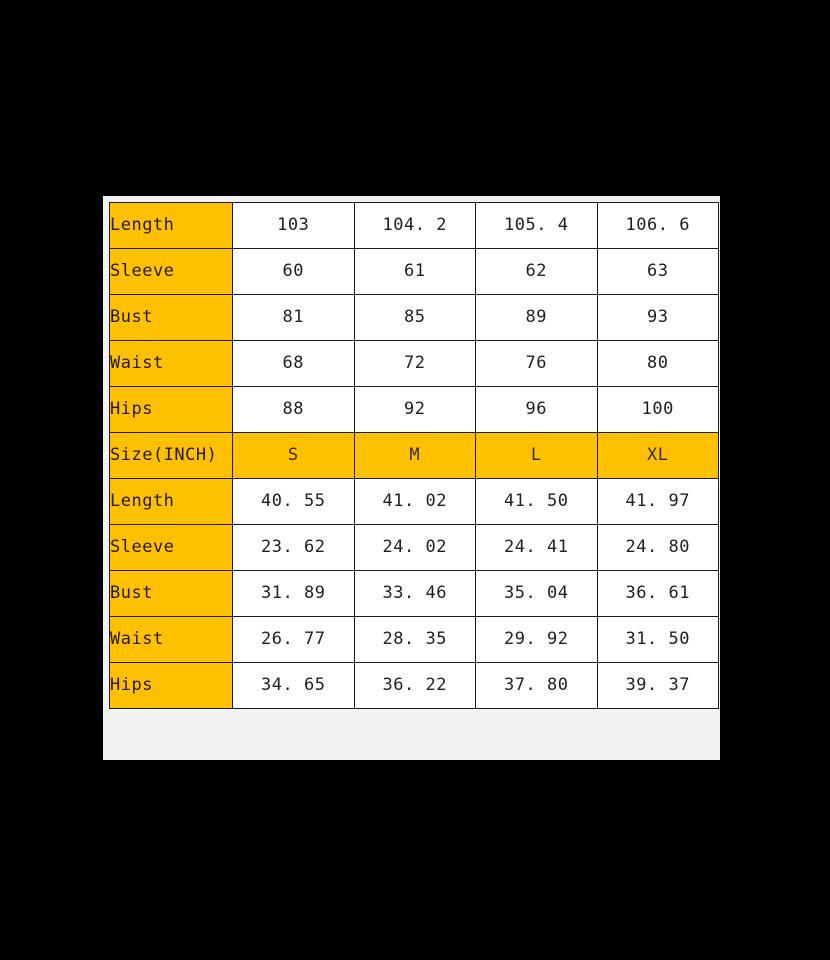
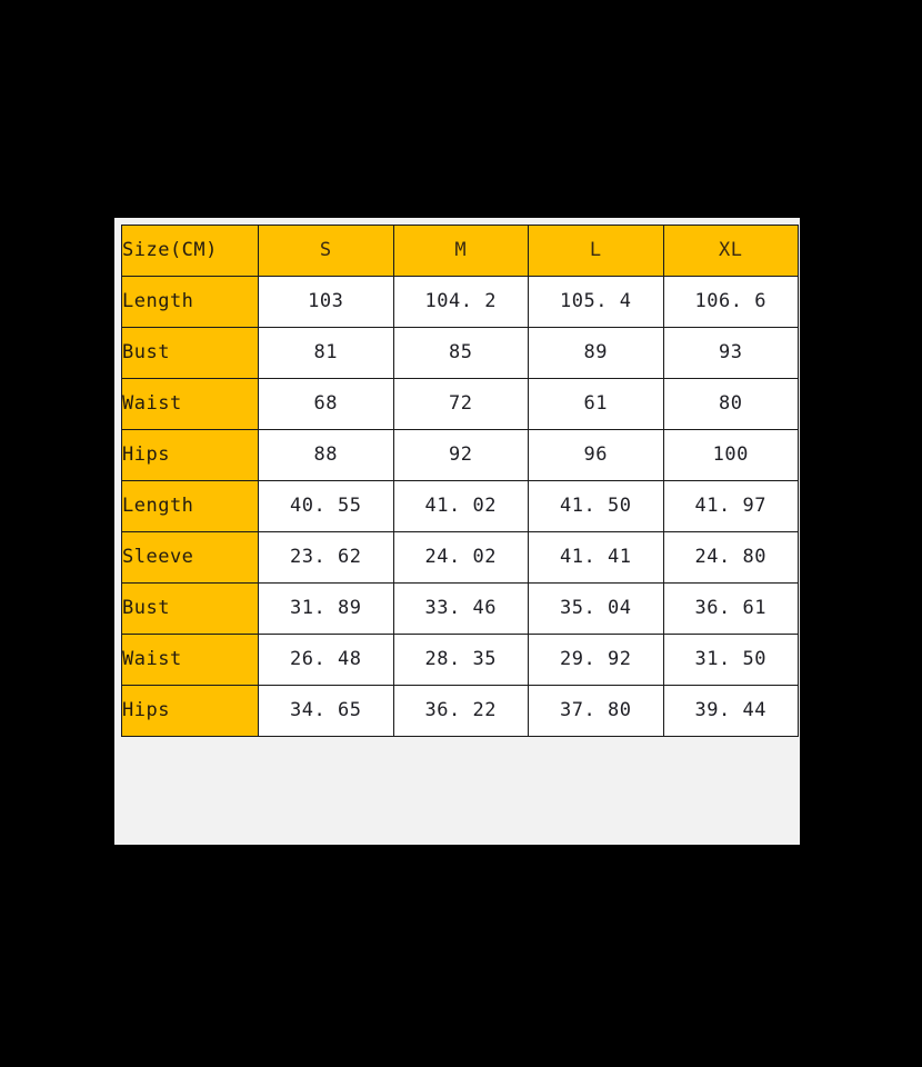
+ Size(CM)	S	M	L	XL
  Length	103	104. 2	105. 4	106. 6
- Sleeve	60	61	62	63
  Bust	81	85	89	93
- Waist	68	72	76	80
+ Waist	68	72	61	80
  Hips	88	92	96	100
- Size(INCH)	S	M	L	XL
  Length	40. 55	41. 02	41. 50	41. 97
- Sleeve	23. 62	24. 02	24. 41	24. 80
+ Sleeve	23. 62	24. 02	41. 41	24. 80
  Bust	31. 89	33. 46	35. 04	36. 61
- Waist	26. 77	28. 35	29. 92	31. 50
+ Waist	26. 48	28. 35	29. 92	31. 50
- Hips	34. 65	36. 22	37. 80	39. 37
+ Hips	34. 65	36. 22	37. 80	39. 44
